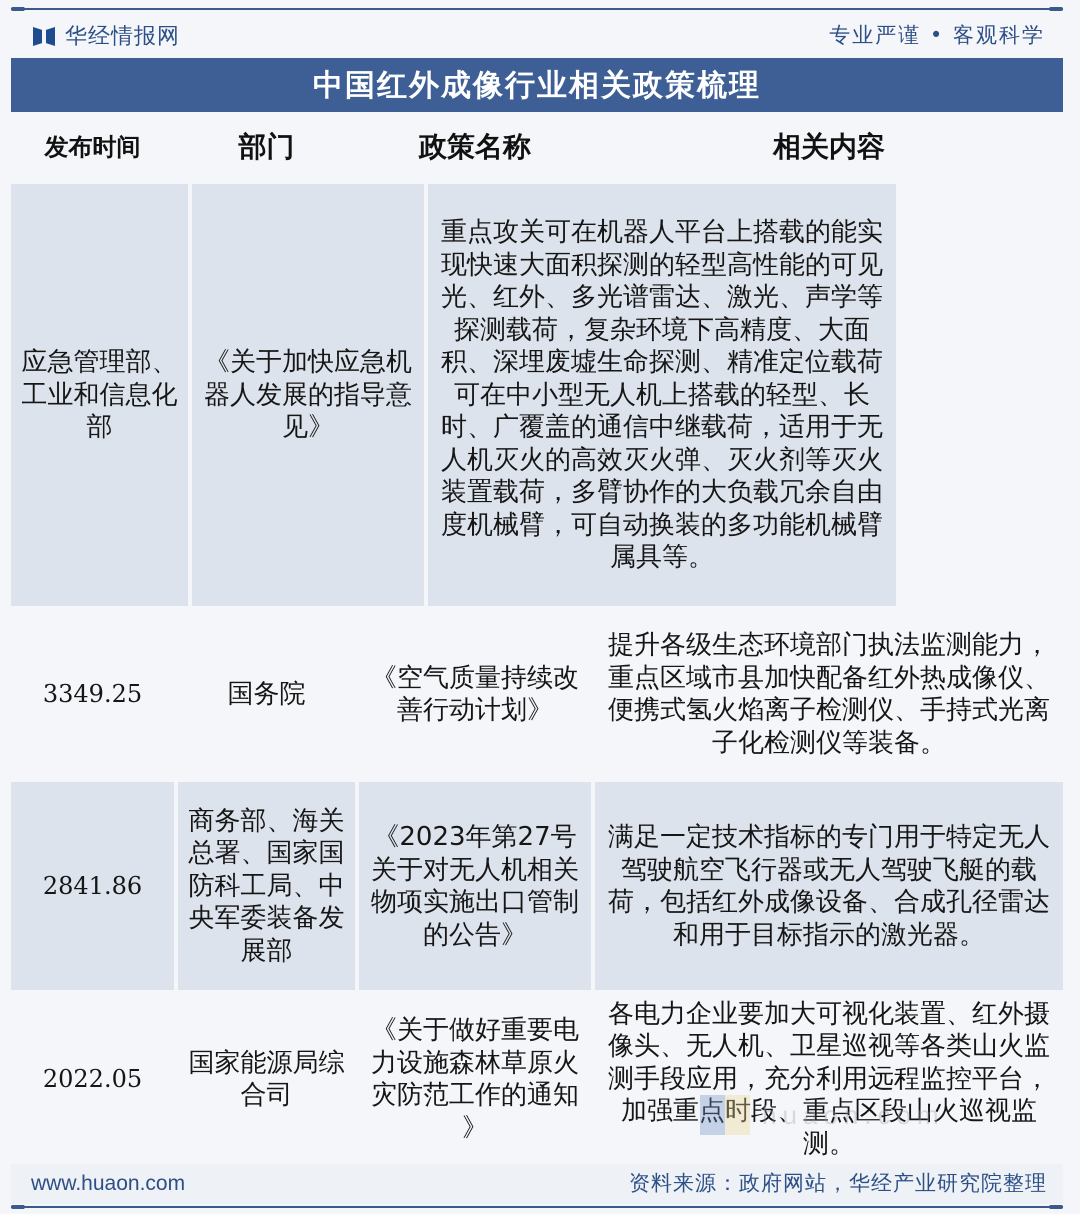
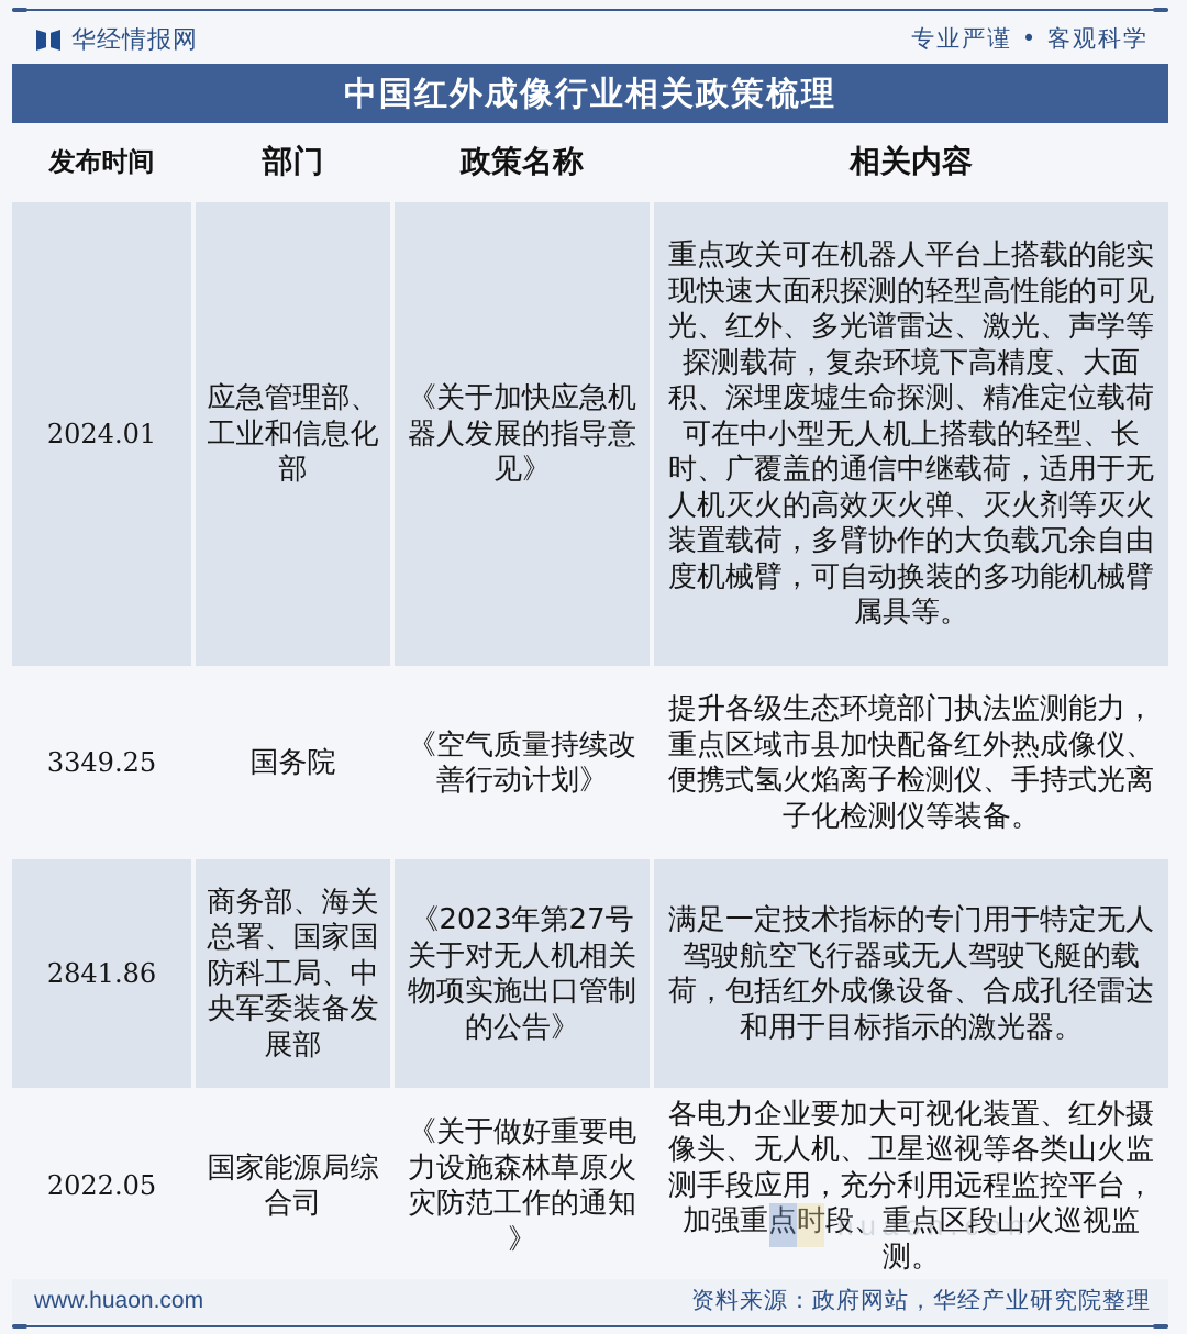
  华经情报网
  专业严谨 • 客观科学
  中国红外成像行业相关政策梳理
  发布时间
  部门
  政策名称
  相关内容
+ 2024.01
  应急管理部、工业和信息化部
  《关于加快应急机器人发展的指导意见》
  重点攻关可在机器人平台上搭载的能实现快速大面积探测的轻型高性能的可见光、红外、多光谱雷达、激光、声学等探测载荷，复杂环境下高精度、大面积、深埋废墟生命探测、精准定位载荷可在中小型无人机上搭载的轻型、长时、广覆盖的通信中继载荷，适用于无人机灭火的高效灭火弹、灭火剂等灭火装置载荷，多臂协作的大负载冗余自由度机械臂，可自动换装的多功能机械臂属具等。
  3349.25
  国务院
  《空气质量持续改善行动计划》
  提升各级生态环境部门执法监测能力，重点区域市县加快配备红外热成像仪、便携式氢火焰离子检测仪、手持式光离子化检测仪等装备。
  2841.86
  商务部、海关总署、国家国防科工局、中央军委装备发展部
  《2023年第27号关于对无人机相关物项实施出口管制的公告》
  满足一定技术指标的专门用于特定无人驾驶航空飞行器或无人驾驶飞艇的载荷，包括红外成像设备、合成孔径雷达和用于目标指示的激光器。
  2022.05
  国家能源局综合司
  《关于做好重要电力设施森林草原火灾防范工作的通知 》
  各电力企业要加大可视化装置、红外摄像头、无人机、卫星巡视等各类山火监测手段应用，充分利用远程监控平台，加强重点时段、重点区段山火巡视监测。
  huaon.com
  www.huaon.com
  资料来源：政府网站，华经产业研究院整理
